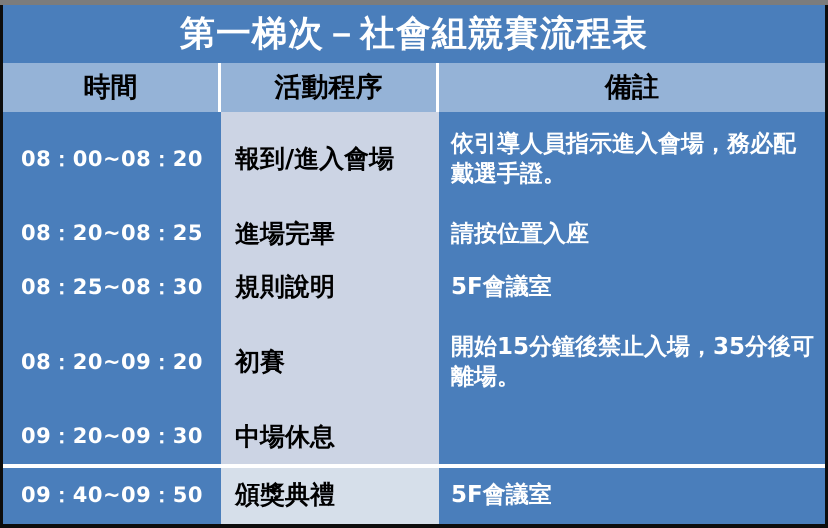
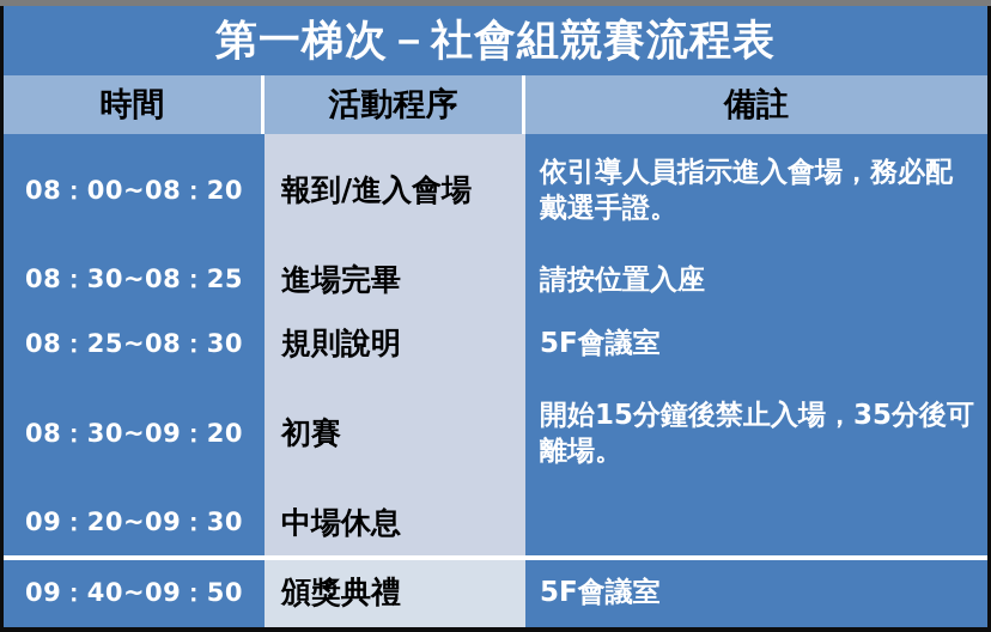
  第一梯次－社會組競賽流程表
  時間	活動程序	備註
  08：00~08：20	報到/進入會場	依引導人員指示進入會場，務必配戴選手證。
- 08：20~08：25	進場完畢	請按位置入座
+ 08：30~08：25	進場完畢	請按位置入座
  08：25~08：30	規則說明	5F會議室
- 08：20~09：20	初賽	開始15分鐘後禁止入場，35分後可離場。
+ 08：30~09：20	初賽	開始15分鐘後禁止入場，35分後可離場。
  09：20~09：30	中場休息
  09：40~09：50	頒獎典禮	5F會議室
